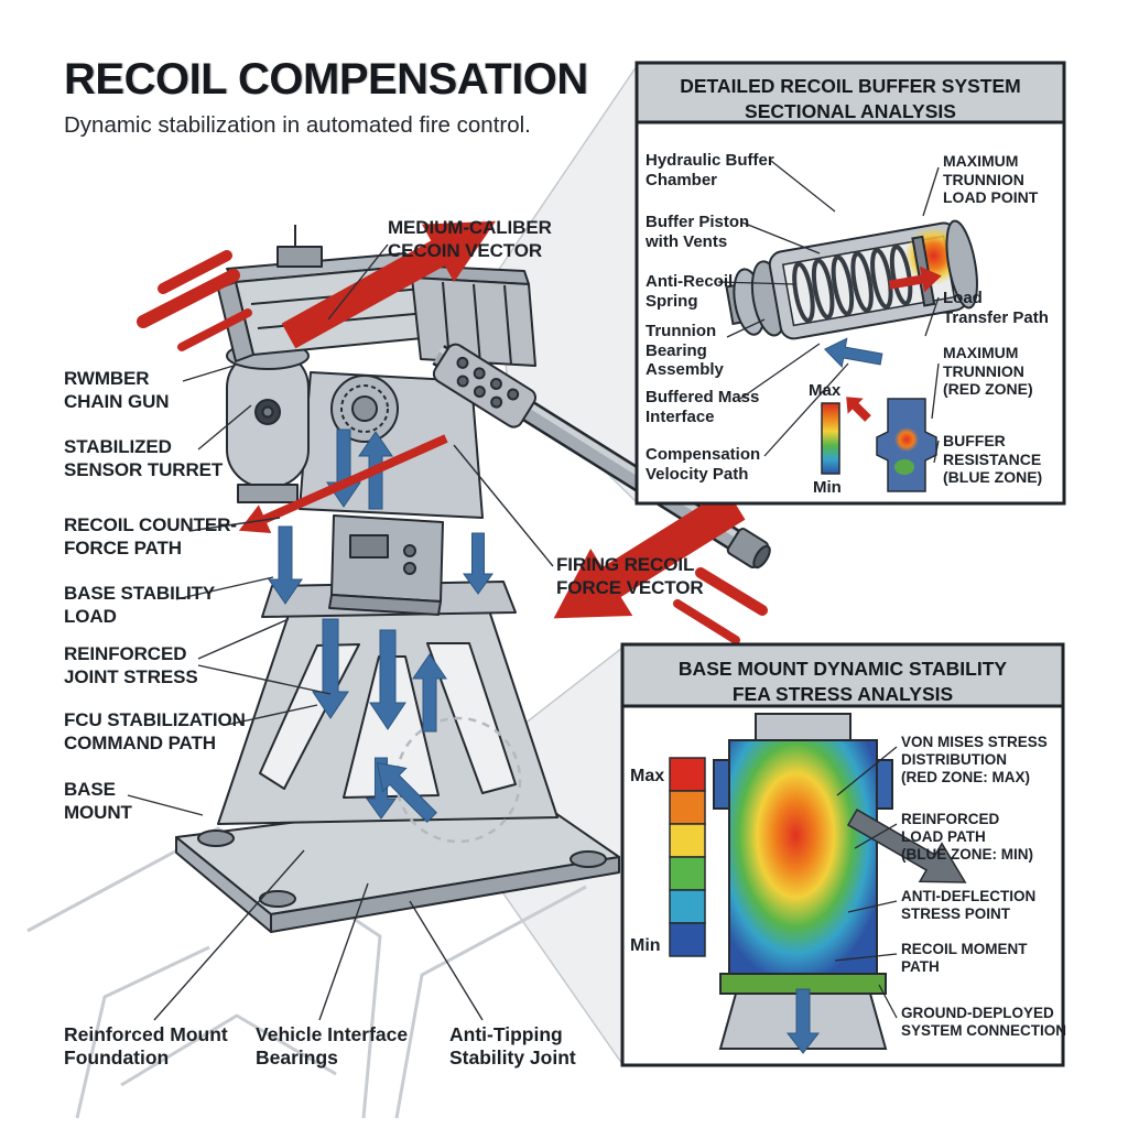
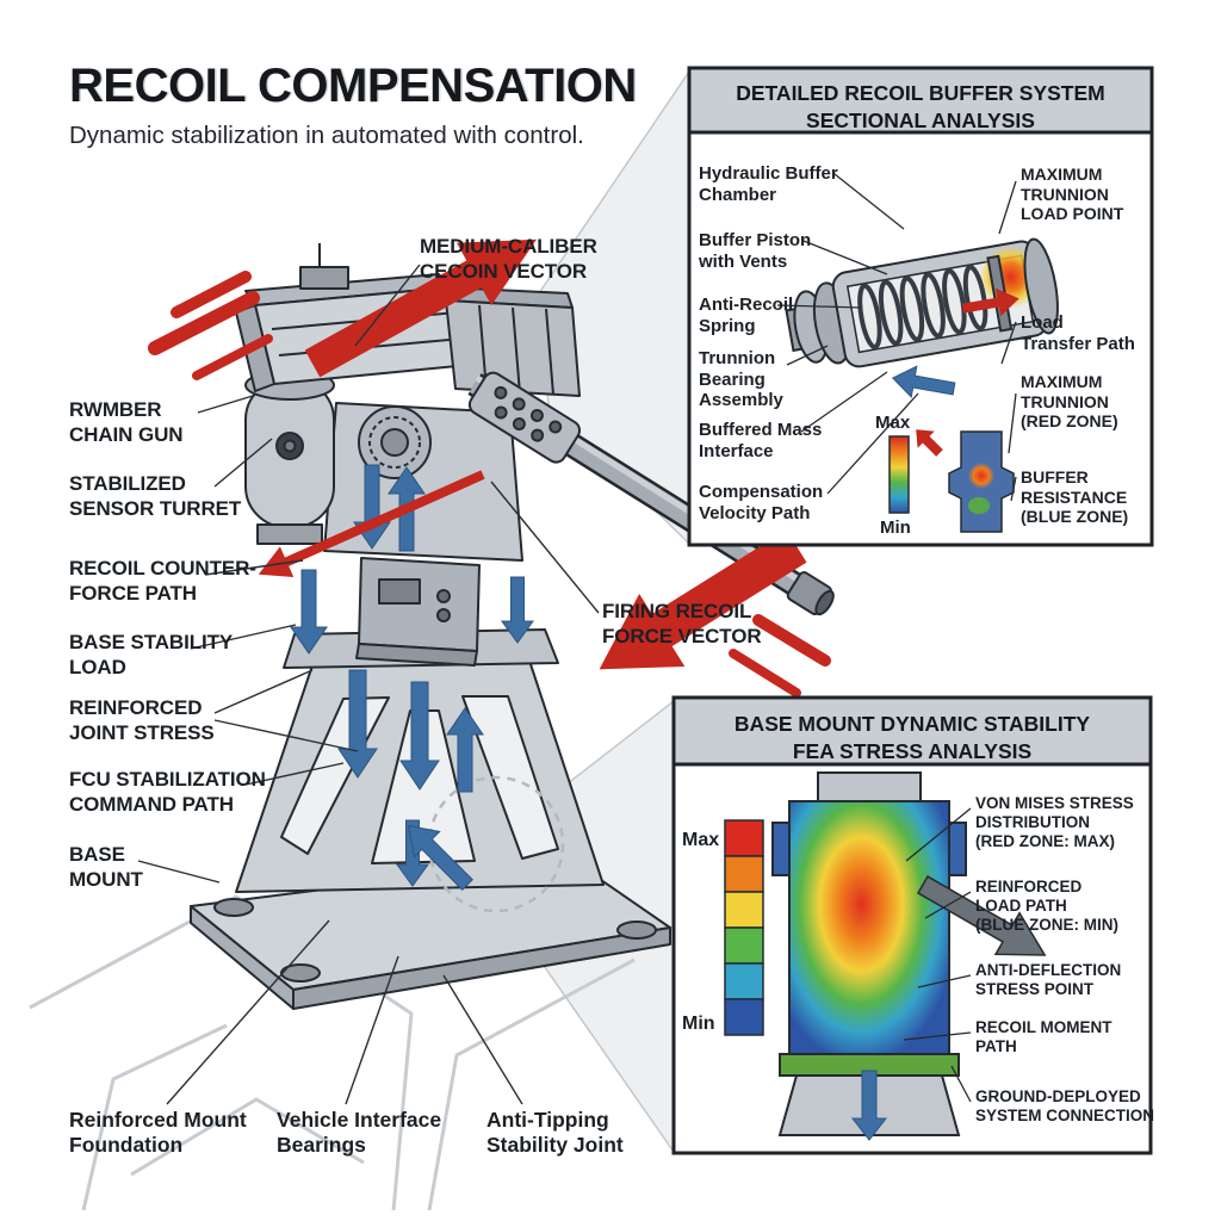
  RECOIL COMPENSATION
- Dynamic stabilization in automated fire control.
+ Dynamic stabilization in automated with control.
  MEDIUM-CALIBER
  CECOIN VECTOR
  RWMBER
  CHAIN GUN
  STABILIZED
  SENSOR TURRET
  RECOIL COUNTER-
  FORCE PATH
  BASE STABILITY
  LOAD
  REINFORCED
  JOINT STRESS
  FCU STABILIZATION
  COMMAND PATH
  BASE
  MOUNT
  FIRING RECOIL
  FORCE VECTOR
  Reinforced Mount
  Foundation
  Vehicle Interface
  Bearings
  Anti-Tipping
  Stability Joint
  DETAILED RECOIL BUFFER SYSTEM
  SECTIONAL ANALYSIS
  Hydraulic Buffer
  Chamber
  Buffer Piston
  with Vents
  Anti-Recoil
  Spring
  Trunnion
  Bearing
  Assembly
  Buffered Mass
  Interface
  Compensation
  Velocity Path
  MAXIMUM
  TRUNNION
  LOAD POINT
  Load
  Transfer Path
  MAXIMUM
  TRUNNION
  (RED ZONE)
  BUFFER
  RESISTANCE
  (BLUE ZONE)
  Max
  Min
  BASE MOUNT DYNAMIC STABILITY
  FEA STRESS ANALYSIS
  Max
  Min
  VON MISES STRESS
  DISTRIBUTION
  (RED ZONE: MAX)
  REINFORCED
  LOAD PATH
  (BLUE ZONE: MIN)
  ANTI-DEFLECTION
  STRESS POINT
  RECOIL MOMENT
  PATH
  GROUND-DEPLOYED
  SYSTEM CONNECTION
